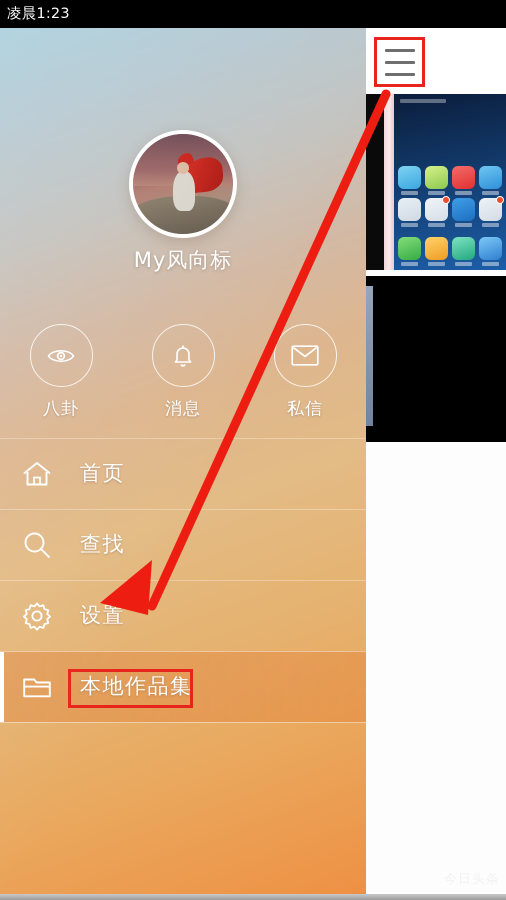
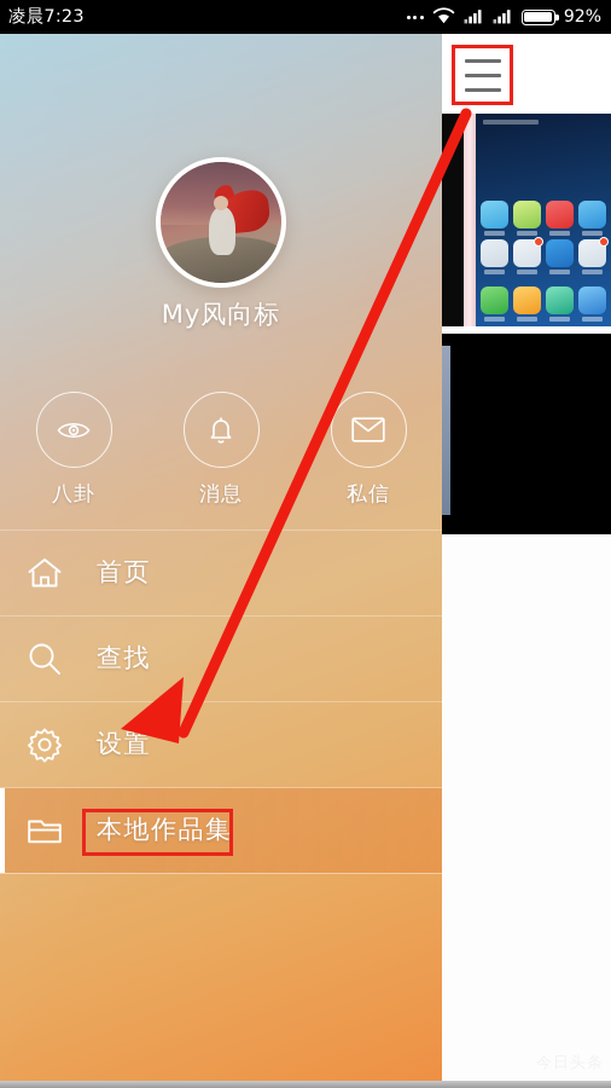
- 凌晨1:23
+ 凌晨7:23
+ 92%
